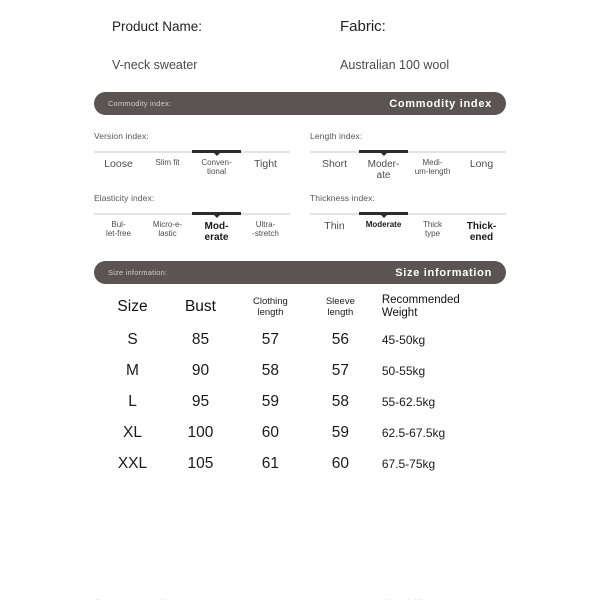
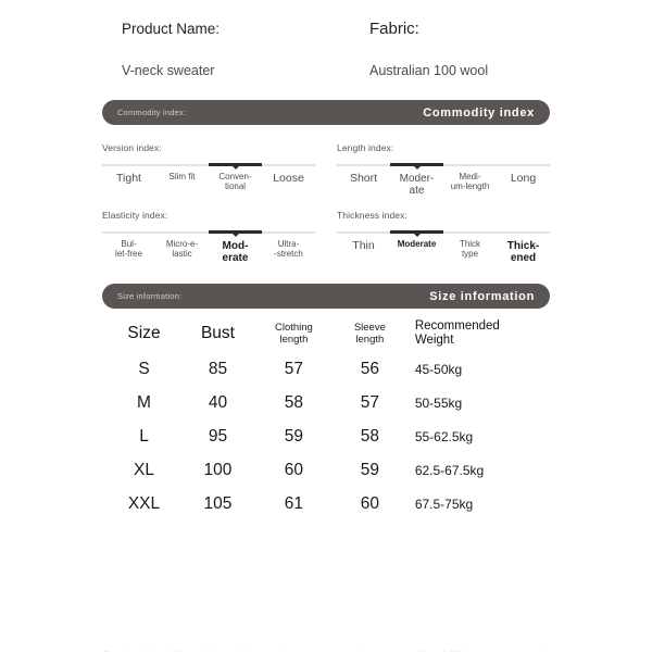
  Product Name:
  Fabric:
  V-neck sweater
  Australian 100 wool
  Commodity index:
  Commodity index
  Version index:
- Loose
+ Tight
  Slim fit
  Conven-
  tional
- Tight
+ Loose
  Length index:
  Short
  Moder-
  ate
  Medi-
  um-length
  Long
  Elasticity index:
  Bul-
  let-free
  Micro-e-
  lastic
  Mod-
  erate
  Ultra-
  -stretch
  Thickness index:
  Thin
  Moderate
  Thick
  type
  Thick-
  ened
  Size information:
  Size information
  Size
  Bust
  Clothing
  length
  Sleeve
  length
  Recommended
  Weight
  S
  85
  57
  56
  45-50kg
  M
- 90
+ 40
  58
  57
  50-55kg
  L
  95
  59
  58
  55-62.5kg
  XL
  100
  60
  59
  62.5-67.5kg
  XXL
  105
  61
  60
  67.5-75kg
